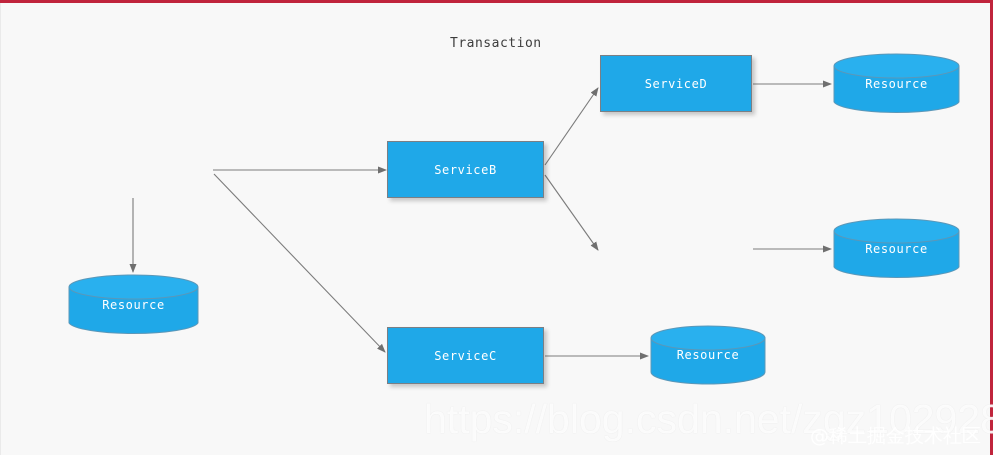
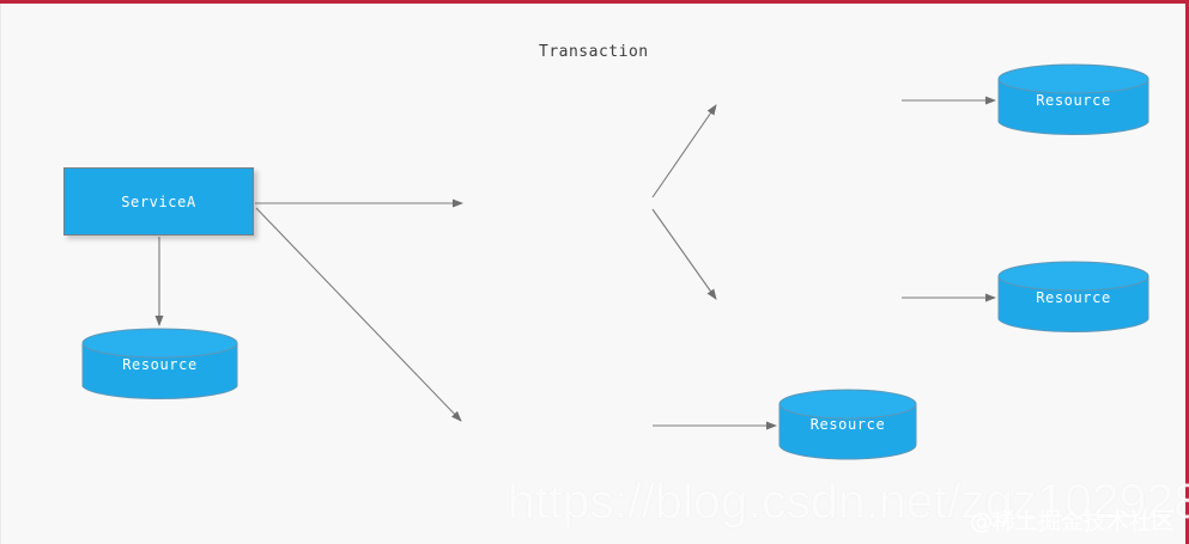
  Transaction
+ ServiceA
  Resource
- ServiceB
- ServiceC
- ServiceD
  Resource
  Resource
  Resource
  https://blog.csdn.net/zgz102928
